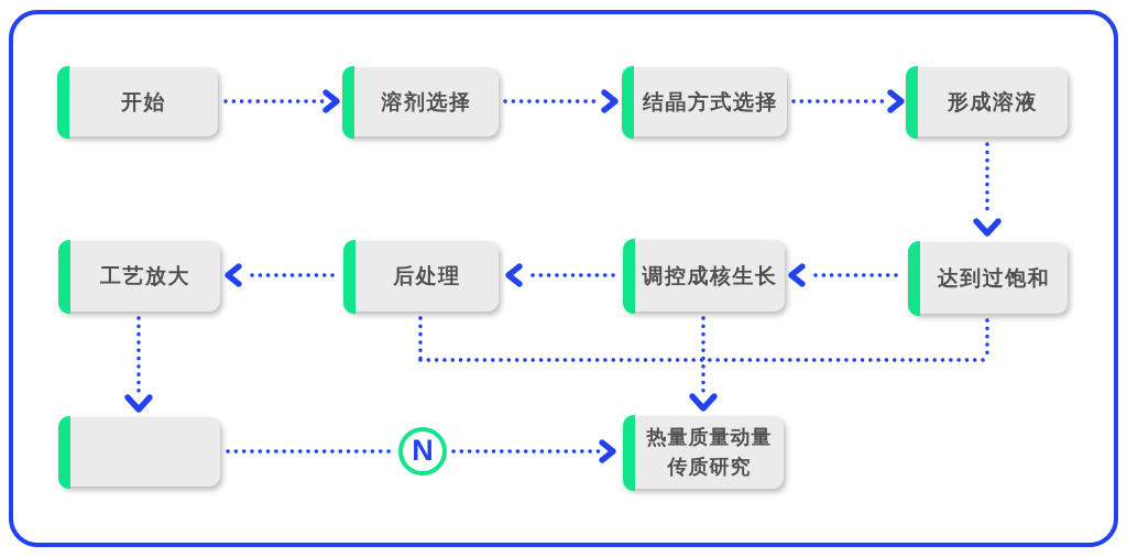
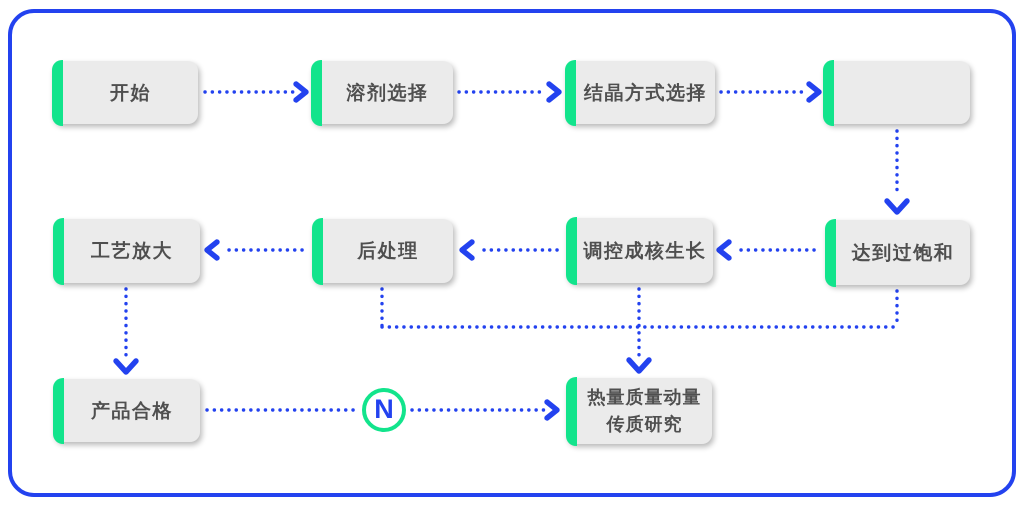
  开始
  溶剂选择
  结晶方式选择
- 形成溶液
  工艺放大
  后处理
  调控成核生长
  达到过饱和
+ 产品合格
  热量质量动量
  传质研究
  N
